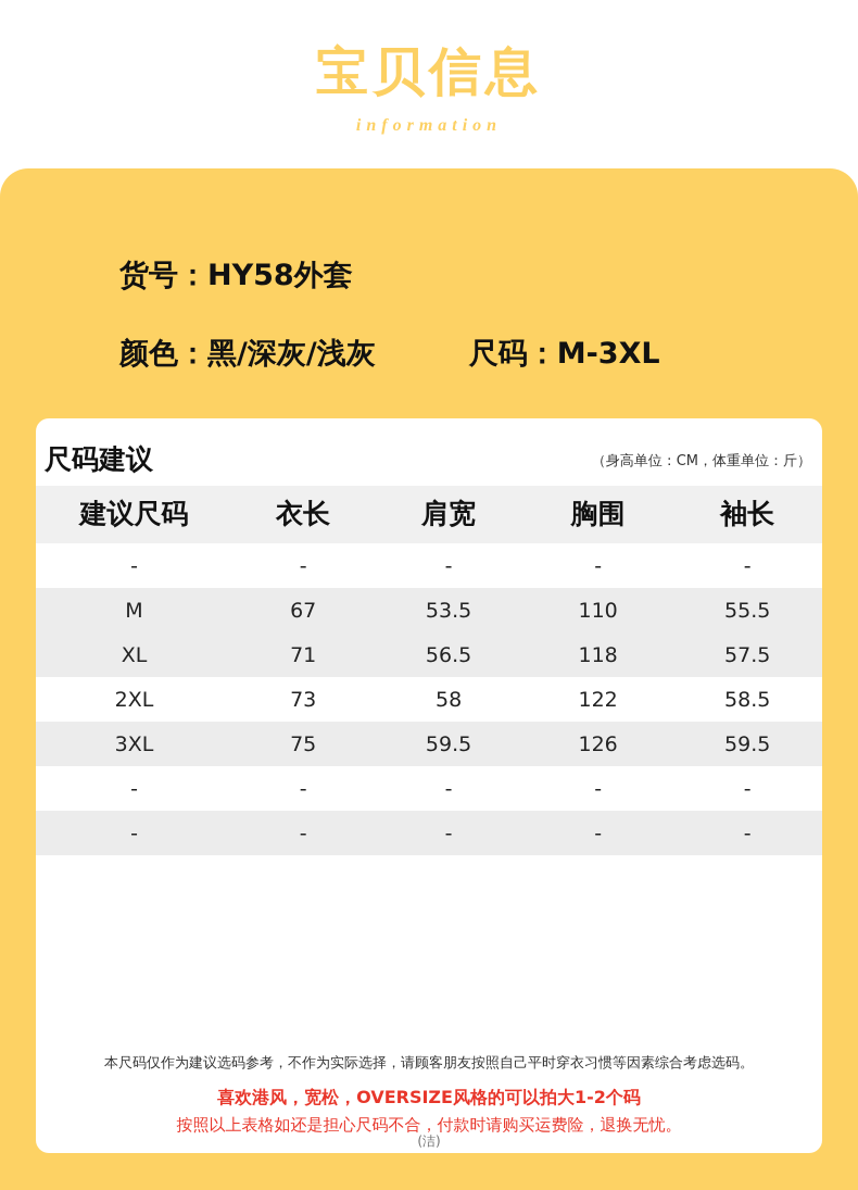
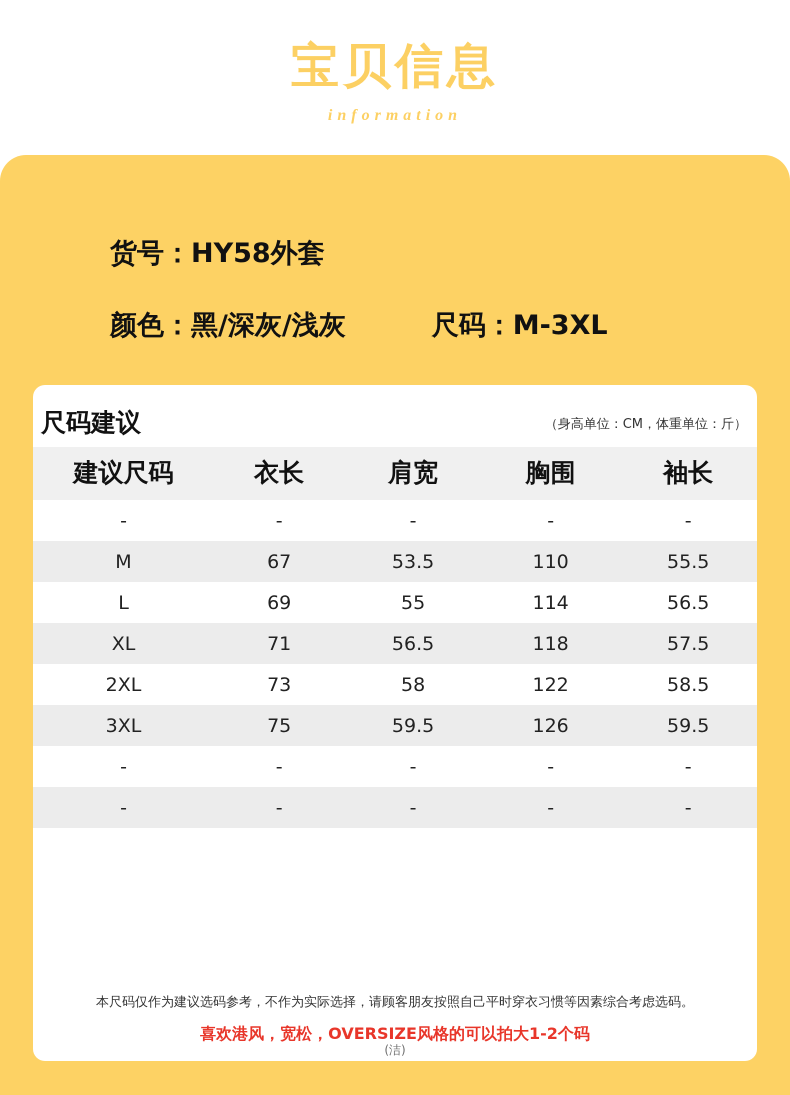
  宝贝信息
  information
  货号：HY58外套
  颜色：黑/深灰/浅灰 尺码：M-3XL
  尺码建议
  （身高单位：CM，体重单位：斤）
  建议尺码	衣长	肩宽	胸围	袖长
  -	-	-	-	-
  M	67	53.5	110	55.5
+ L	69	55	114	56.5
  XL	71	56.5	118	57.5
  2XL	73	58	122	58.5
  3XL	75	59.5	126	59.5
  -	-	-	-	-
  -	-	-	-	-
  本尺码仅作为建议选码参考，不作为实际选择，请顾客朋友按照自己平时穿衣习惯等因素综合考虑选码。
  喜欢港风，宽松，OVERSIZE风格的可以拍大1-2个码
- 按照以上表格如还是担心尺码不合，付款时请购买运费险，退换无忧。
  (洁)
